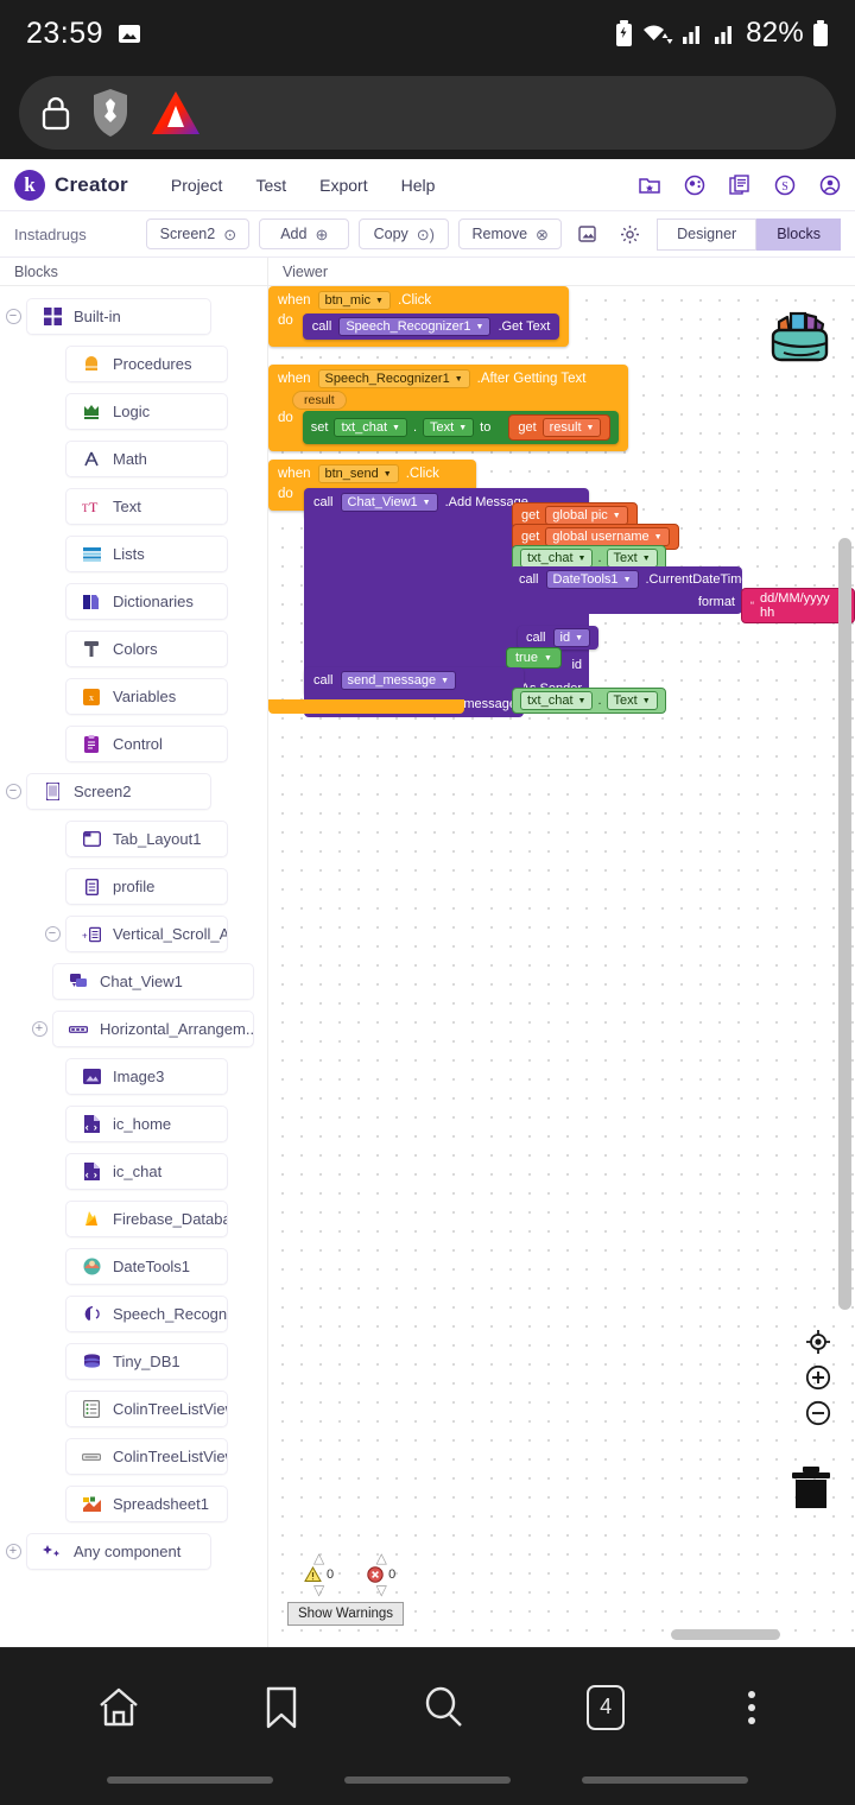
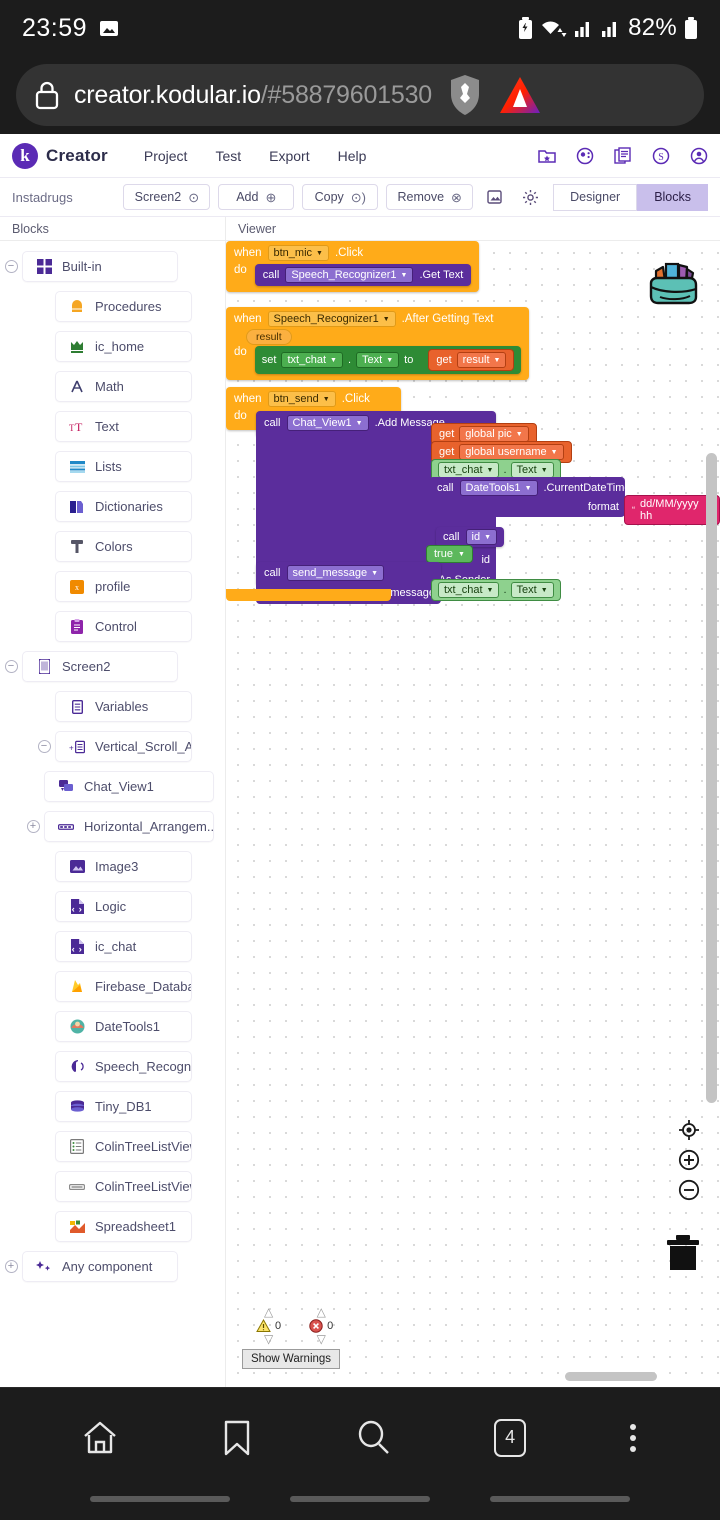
  23:59
  82%
+ creator.kodular.io/#58879601530
  k
  Creator
  Project
  Test
  Export
  Help
  S
  Instadrugs
  Screen2
  ⊙
  Add
  ⊕
  Copy
  ⊙)
  Remove
  ⊗
  Designer
  Blocks
  Blocks
  Viewer
  −
  Built-in
  Procedures
- Logic
+ ic_home
  Math
  T
  T
  Text
  Lists
  Dictionaries
  Colors
  x
- Variables
+ profile
  Control
  −
  Screen2
- Tab_Layout1
- profile
+ Variables
  −
  +
  Vertical_Scroll_A
  Chat_View1
  +
  Horizontal_Arrangem..
  Image3
- ic_home
+ Logic
  ic_chat
  Firebase_Datab
  DateTools1
  Speech_Recogn
  Tiny_DB1
  ColinTreeListVie
  Spreadsheet1
  +
  Any component
  when
  btn_mic
  .Click
  do
  call
  Speech_Recognizer1
  .Get Text
  when
  Speech_Recognizer1
  .After Getting Text
  result
  do
  set
  txt_chat
  .
  Text
  to
  get
  result
  when
  btn_send
  .Click
  do
  call
  Chat_View1
  .Add Messa
  id
  get
  global pic
  get
  global username
  txt_chat
  .
  Text
  call
  DateTools1
  .CurrentDateTime
  format
  “
  dd/MM/yyyy hh
  call
  id
  true
  call
  send_message
  messag
  txt_chat
  .
  Text
  △
  0
  ▽
  △
  0
  ▽
  Show Warnings
  4
